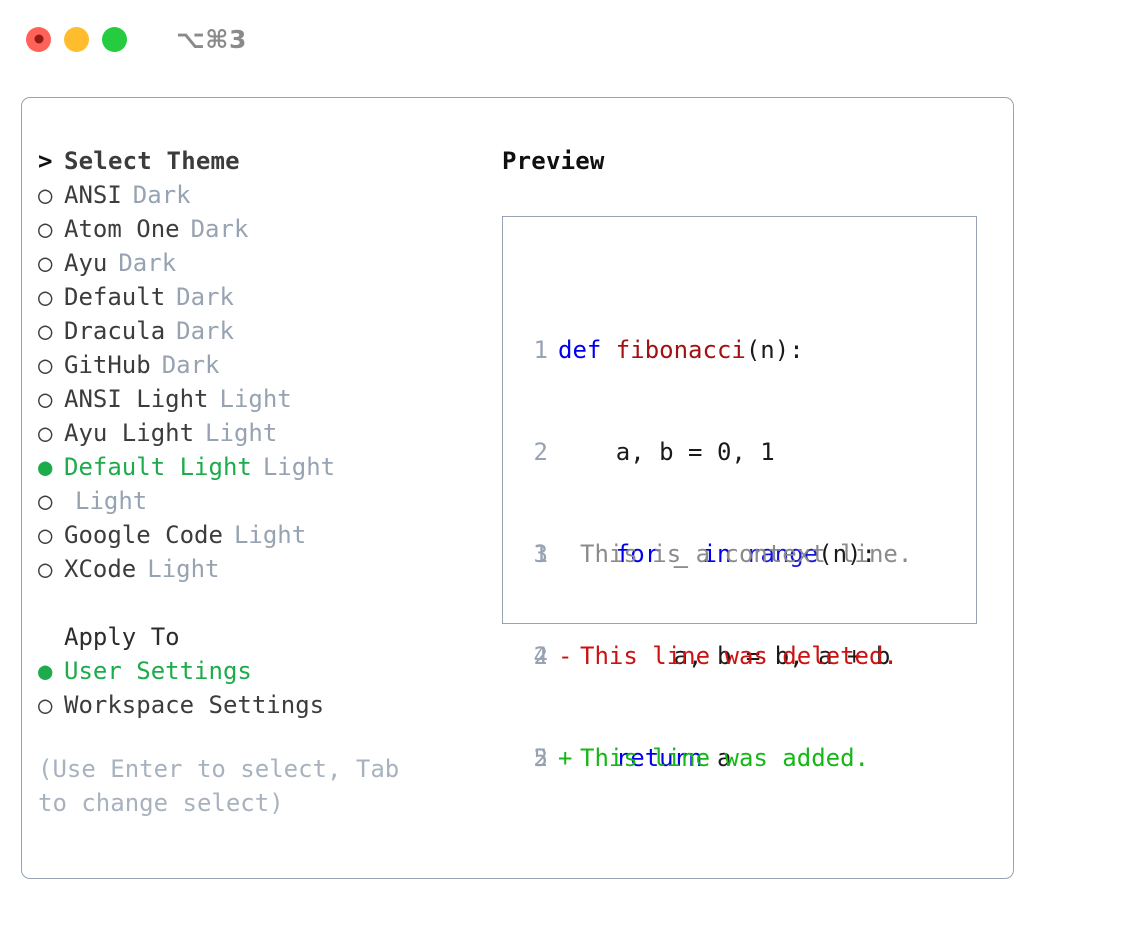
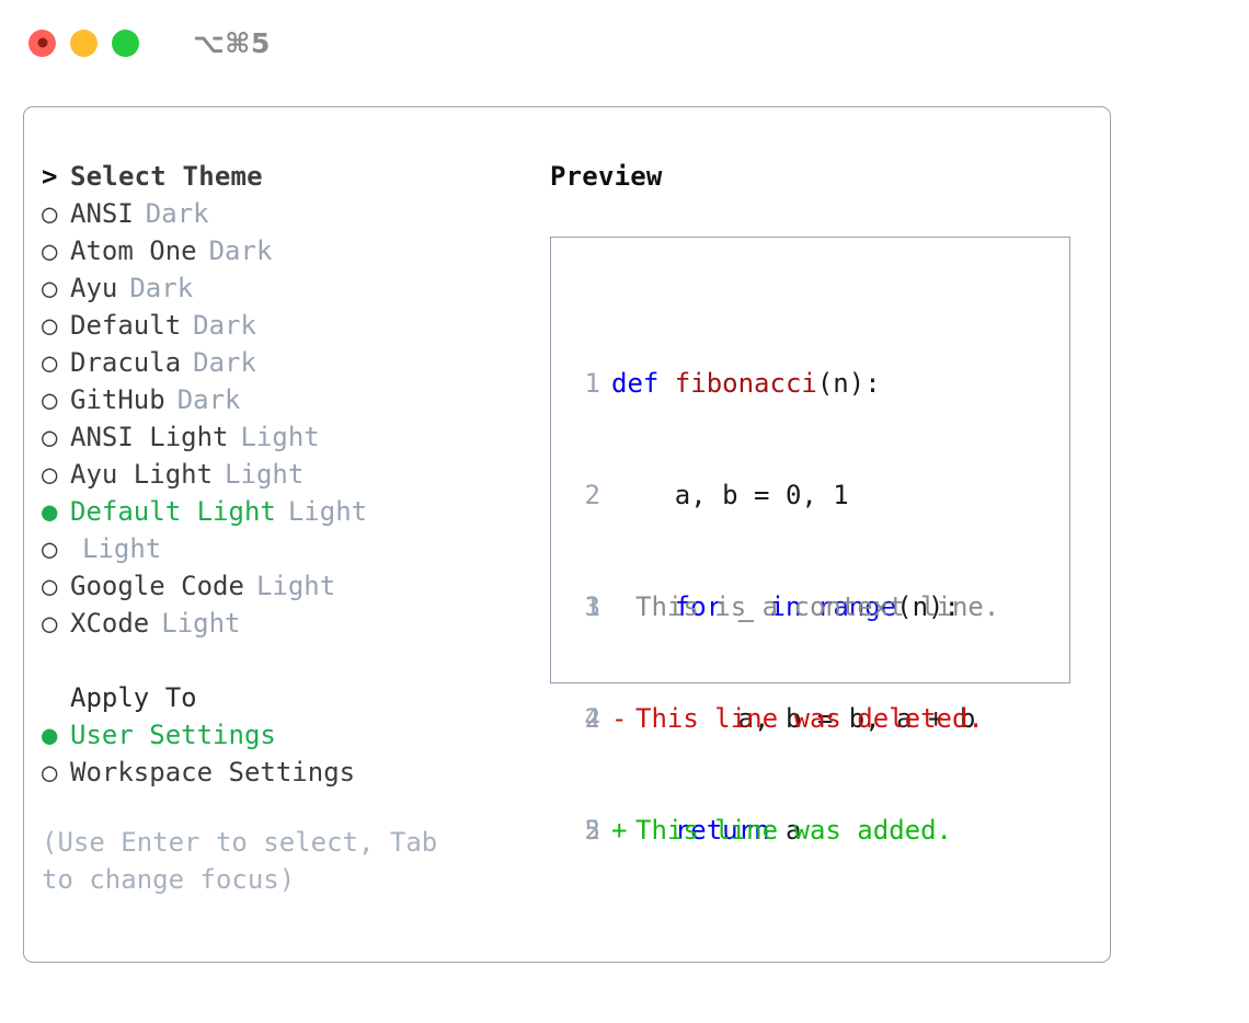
- ⌥⌘3
+ ⌥⌘5
  >
  Select Theme
  ○
  ANSI
  Dark
  ○
  Atom One
  Dark
  ○
  Ayu
  Dark
  ○
  Default
  Dark
  ○
  Dracula
  Dark
  ○
  GitHub
  Dark
  ○
  ANSI Light
  Light
  ○
  Ayu Light
  Light
  ●
  Default Light
  Light
  ○
  Light
  ○
  Google Code
  Light
  ○
  XCode
  Light
  Apply To
  ●
  User Settings
  ○
  Workspace Settings
- (Use Enter to select, Tab to change select)
+ (Use Enter to select, Tab to change focus)
  Preview
  1
  def
  fibonacci
  (n):
  2
  a, b = 0, 1
  3
  for
  _
  in
  range
  (n):
  4
  a, b = b, a + b
  5
  return
  a
  1
  This is a context line.
  2
  -
  This line was deleted.
  2
  +
  This line was added.
